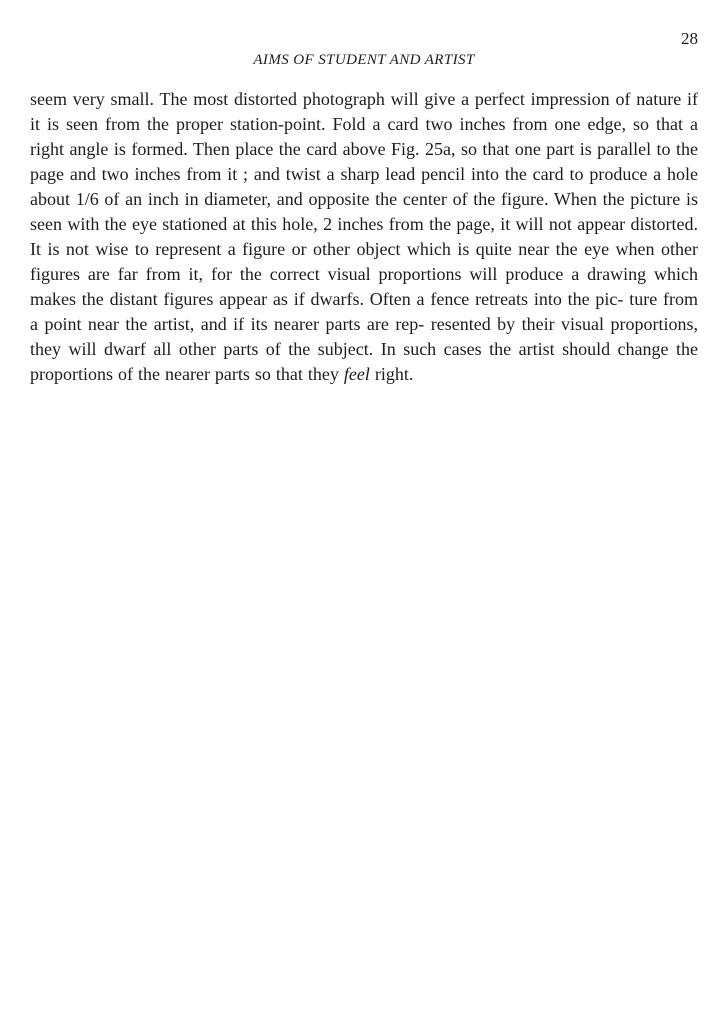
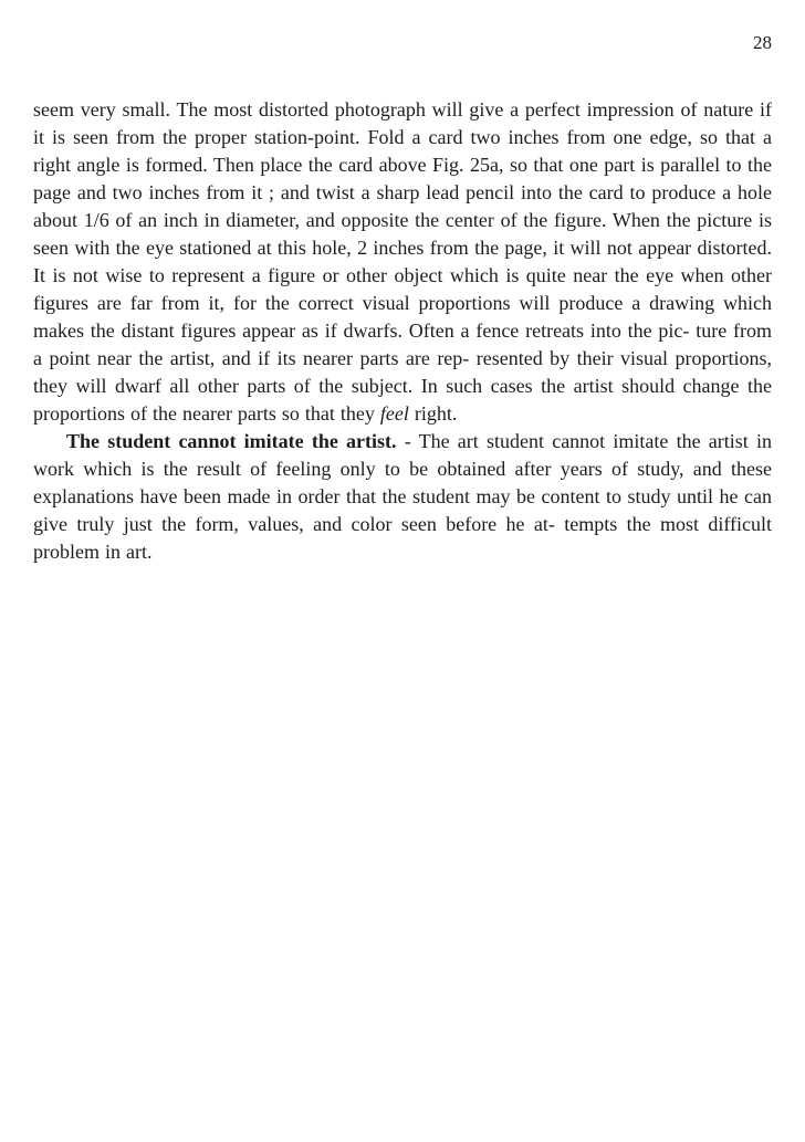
  28
- AIMS OF STUDENT AND ARTIST
  seem very small. The most distorted photograph will give a perfect impression of nature if it is seen from the proper station-point. Fold a card two inches from one edge, so that a right angle is formed. Then place the card above Fig. 25a, so that one part is parallel to the page and two inches from it ; and twist a sharp lead pencil into the card to produce a hole about 1/6 of an inch in diameter, and opposite the center of the figure. When the picture is seen with the eye stationed at this hole, 2 inches from the page, it will not appear distorted. It is not wise to represent a figure or other object which is quite near the eye when other figures are far from it, for the correct visual proportions will produce a drawing which makes the distant figures appear as if dwarfs. Often a fence retreats into the pic- ture from a point near the artist, and if its nearer parts are rep- resented by their visual proportions, they will dwarf all other parts of the subject. In such cases the artist should change the proportions of the nearer parts so that they feel right.
+ The student cannot imitate the artist. - The art student cannot imitate the artist in work which is the result of feeling only to be obtained after years of study, and these explanations have been made in order that the student may be content to study until he can give truly just the form, values, and color seen before he at- tempts the most difficult problem in art.
